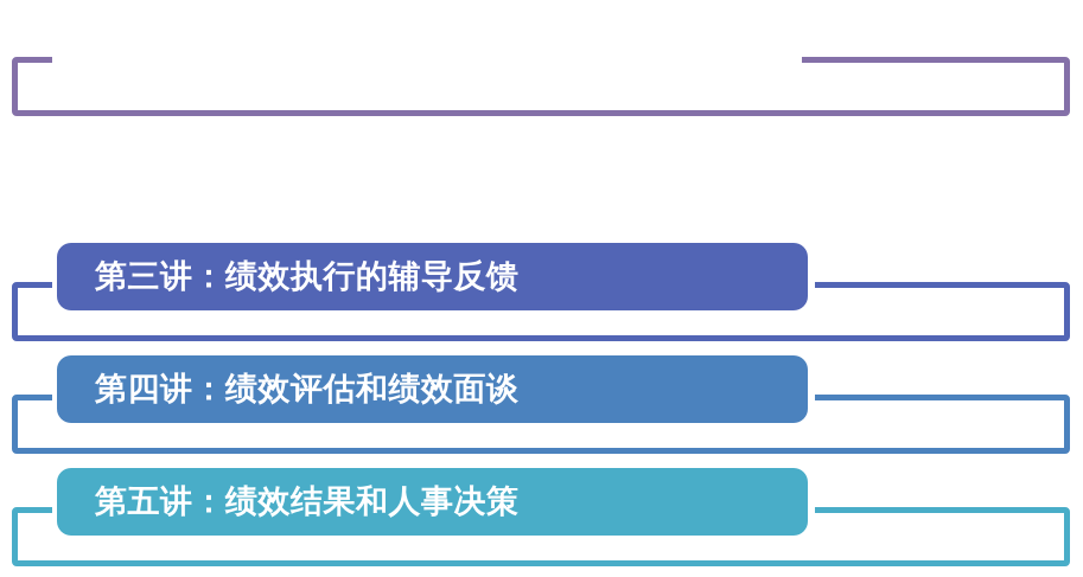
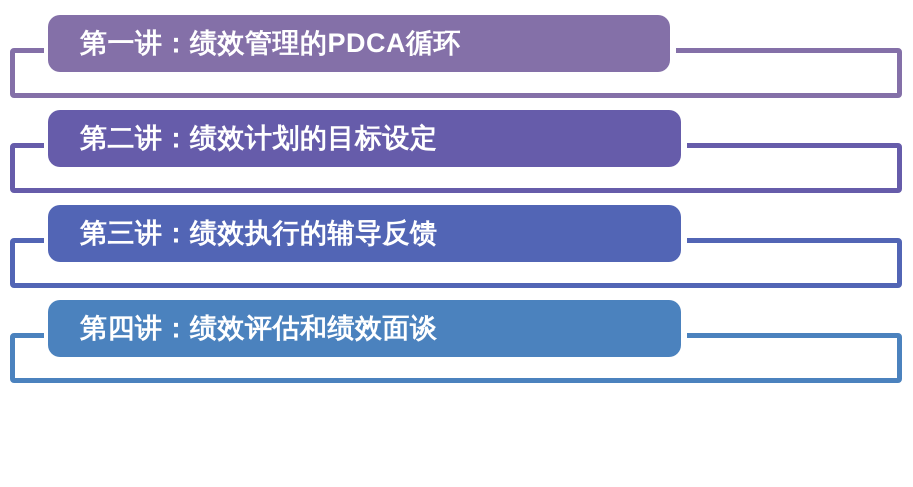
+ 第一讲：绩效管理的PDCA循环
+ 第二讲：绩效计划的目标设定
  第三讲：绩效执行的辅导反馈
  第四讲：绩效评估和绩效面谈
- 第五讲：绩效结果和人事决策
